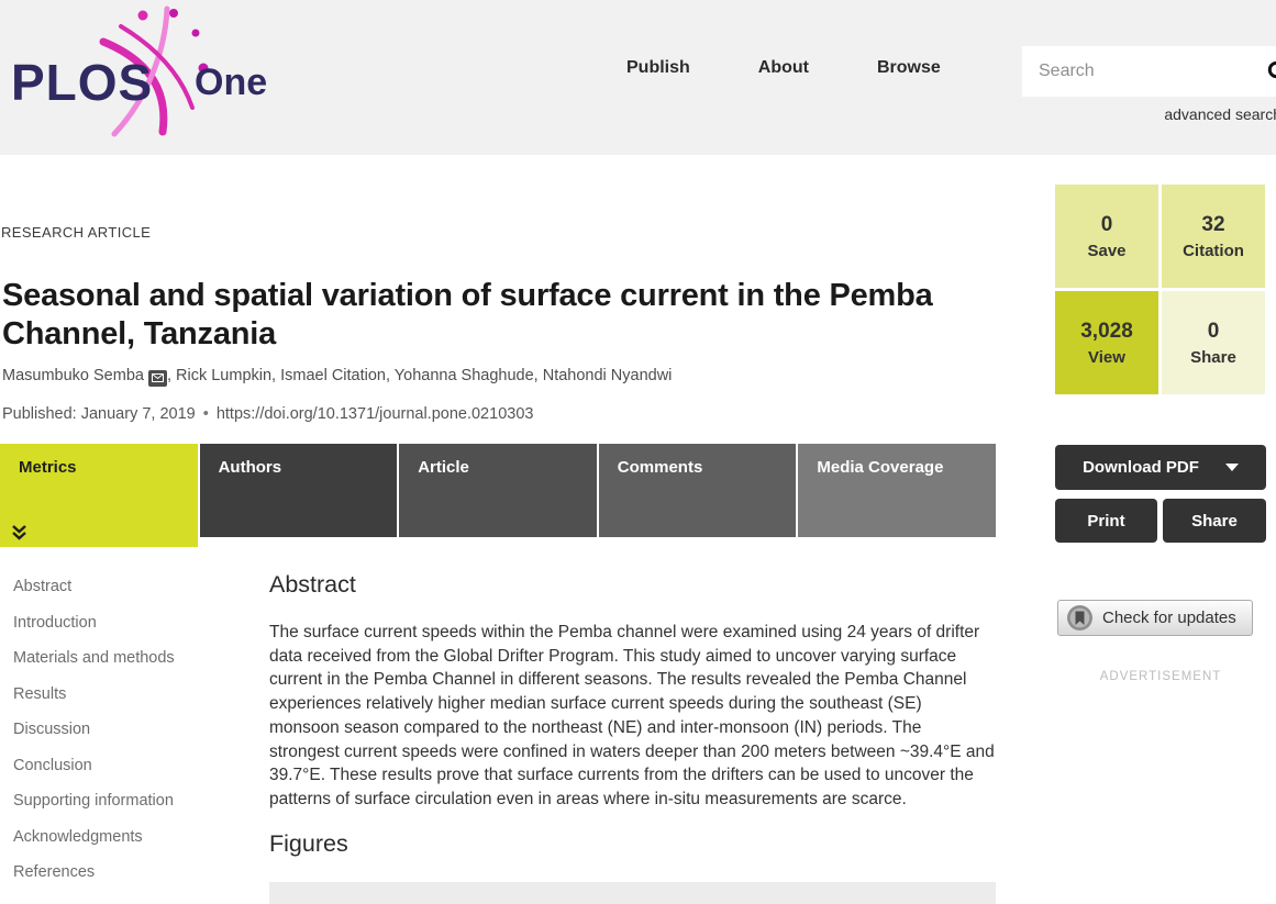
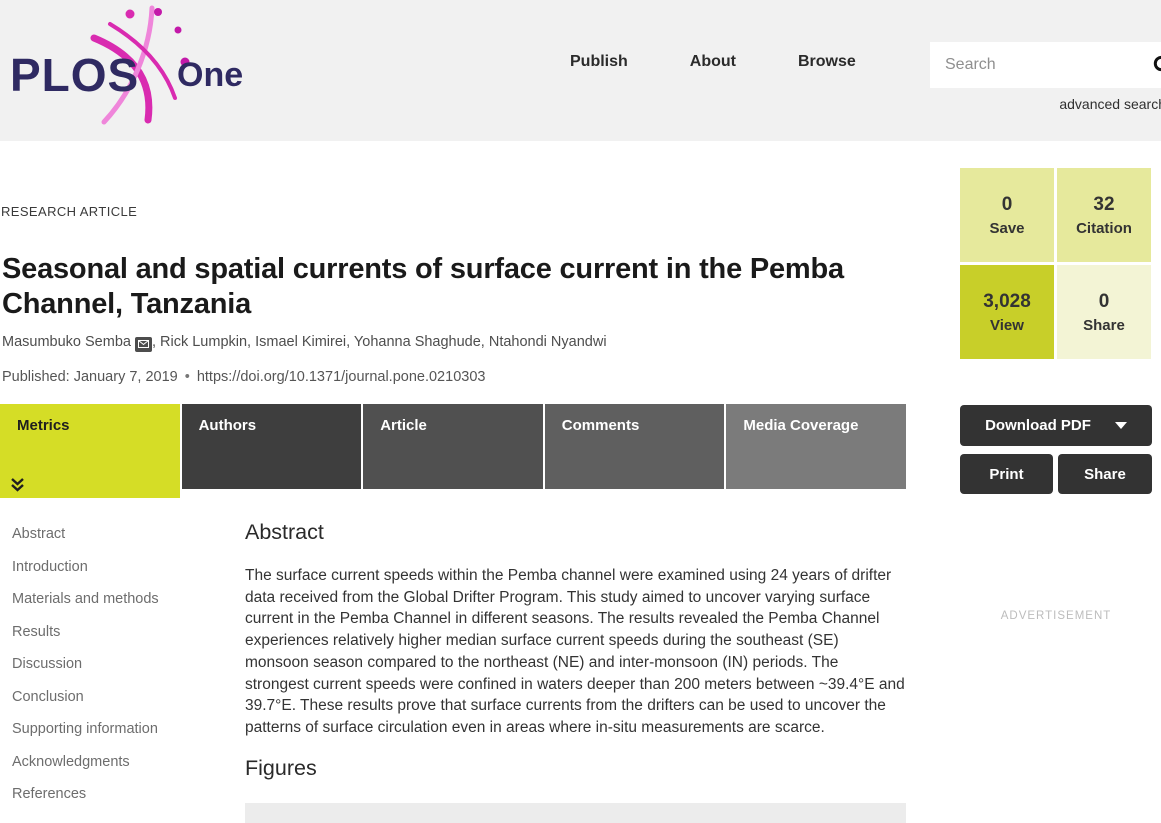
  PLOS
  One
  Publish
  About
  Browse
  Search
  advanced searc
  RESEARCH ARTICLE
- Seasonal and spatial variation of surface current in the Pemba Channel, Tanzania
+ Seasonal and spatial currents of surface current in the Pemba Channel, Tanzania
- Masumbuko Semba , Rick Lumpkin, Ismael Citation, Yohanna Shaghude, Ntahondi Nyandwi
+ Masumbuko Semba , Rick Lumpkin, Ismael Kimirei, Yohanna Shaghude, Ntahondi Nyandwi
  Published: January 7, 2019 • https://doi.org/10.1371/journal.pone.0210303
  Metrics
  Authors
  Article
  Comments
  Media Coverage
  Abstract
  Introduction
  Materials and methods
  Results
  Discussion
  Conclusion
  Supporting information
  Acknowledgments
  References
  Abstract
  The surface current speeds within the Pemba channel were examined using 24 years of drifter data received from the Global Drifter Program. This study aimed to uncover varying surface current in the Pemba Channel in different seasons. The results revealed the Pemba Channel experiences relatively higher median surface current speeds during the southeast (SE) monsoon season compared to the northeast (NE) and inter-monsoon (IN) periods. The strongest current speeds were confined in waters deeper than 200 meters between ~39.4°E and 39.7°E. These results prove that surface currents from the drifters can be used to uncover the patterns of surface circulation even in areas where in-situ measurements are scarce.
  Figures
  0
  Save
  32
  Citation
  3,028
  View
  0
  Share
  Download PDF
  Print
  Share
- Check for updates
  ADVERTISEMENT
